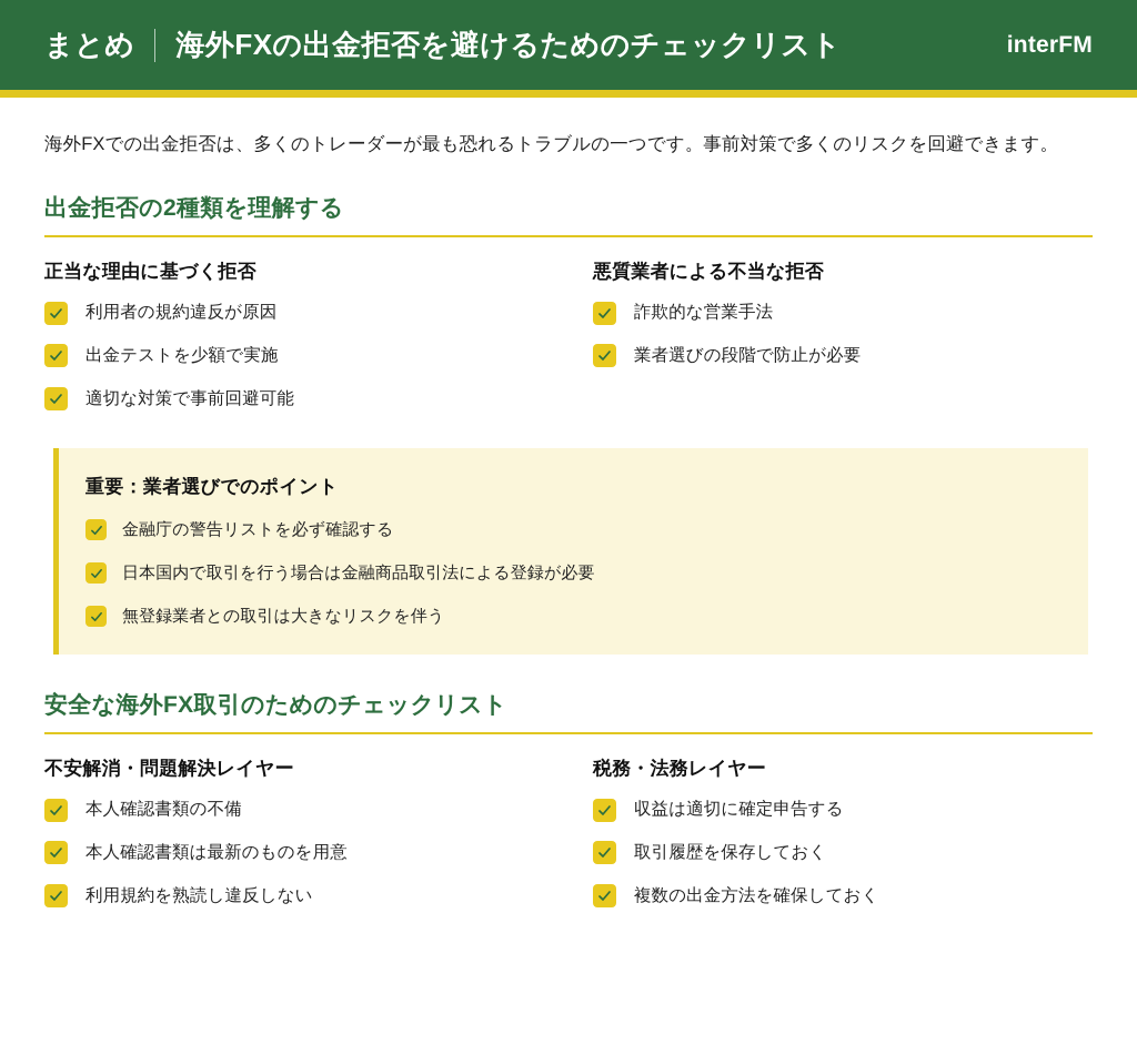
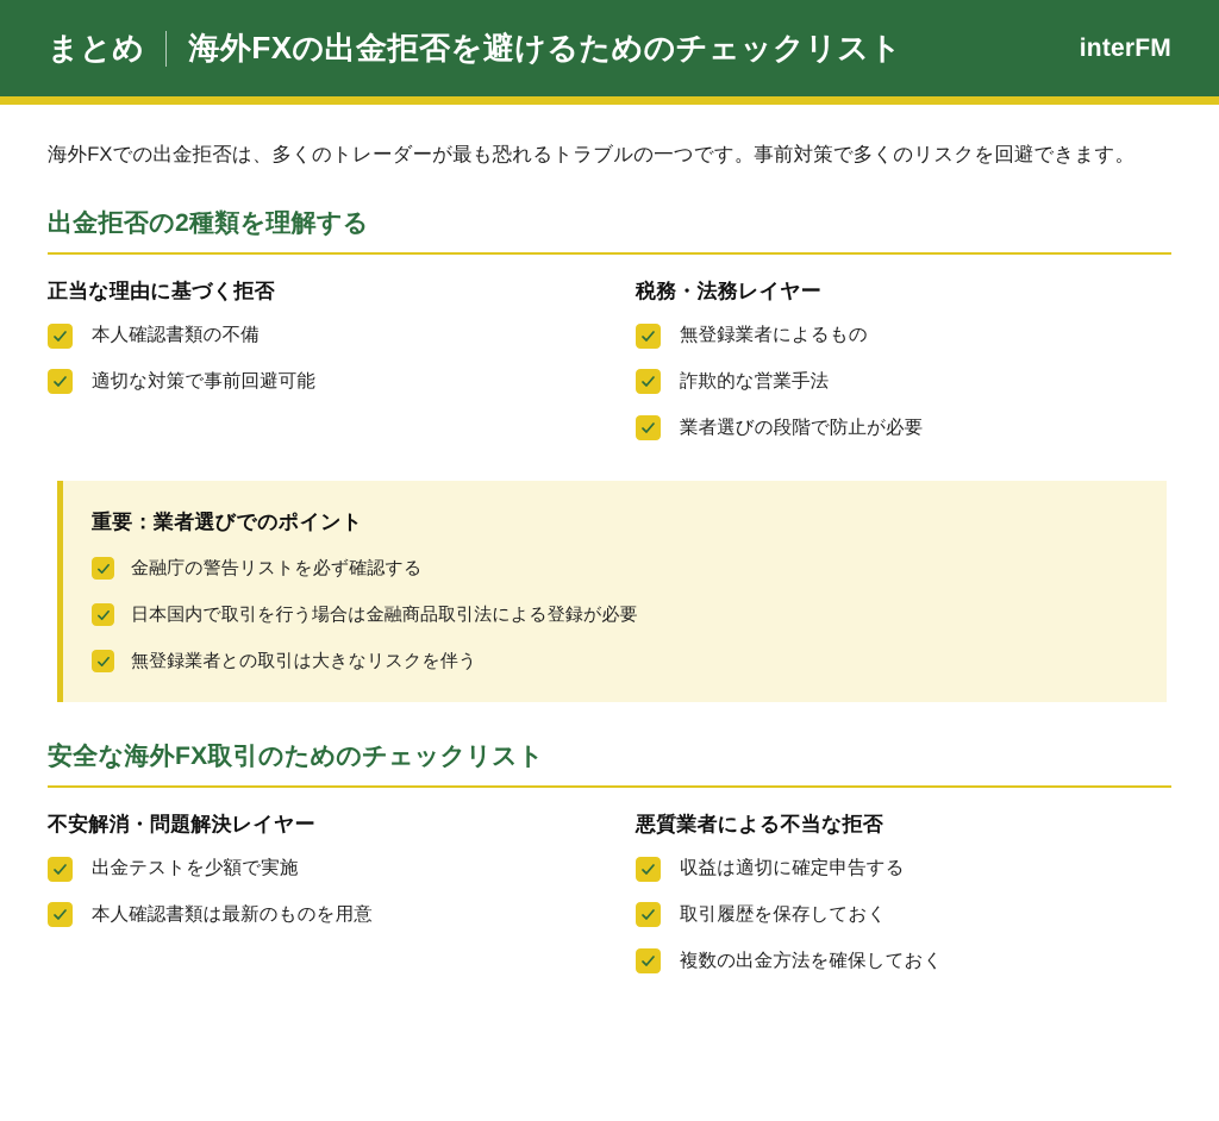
  まとめ
  海外FXの出金拒否を避けるためのチェックリスト
  interFM
  海外FXでの出金拒否は、多くのトレーダーが最も恐れるトラブルの一つです。事前対策で多くのリスクを回避できます。
  出金拒否の2種類を理解する
  正当な理由に基づく拒否
- 利用者の規約違反が原因
- 出金テストを少額で実施
+ 本人確認書類の不備
  適切な対策で事前回避可能
- 悪質業者による不当な拒否
+ 税務・法務レイヤー
+ 無登録業者によるもの
  詐欺的な営業手法
  業者選びの段階で防止が必要
  重要：業者選びでのポイント
  金融庁の警告リストを必ず確認する
  日本国内で取引を行う場合は金融商品取引法による登録が必要
  無登録業者との取引は大きなリスクを伴う
  安全な海外FX取引のためのチェックリスト
  不安解消・問題解決レイヤー
- 本人確認書類の不備
+ 出金テストを少額で実施
  本人確認書類は最新のものを用意
- 利用規約を熟読し違反しない
- 税務・法務レイヤー
+ 悪質業者による不当な拒否
  収益は適切に確定申告する
  取引履歴を保存しておく
  複数の出金方法を確保しておく
